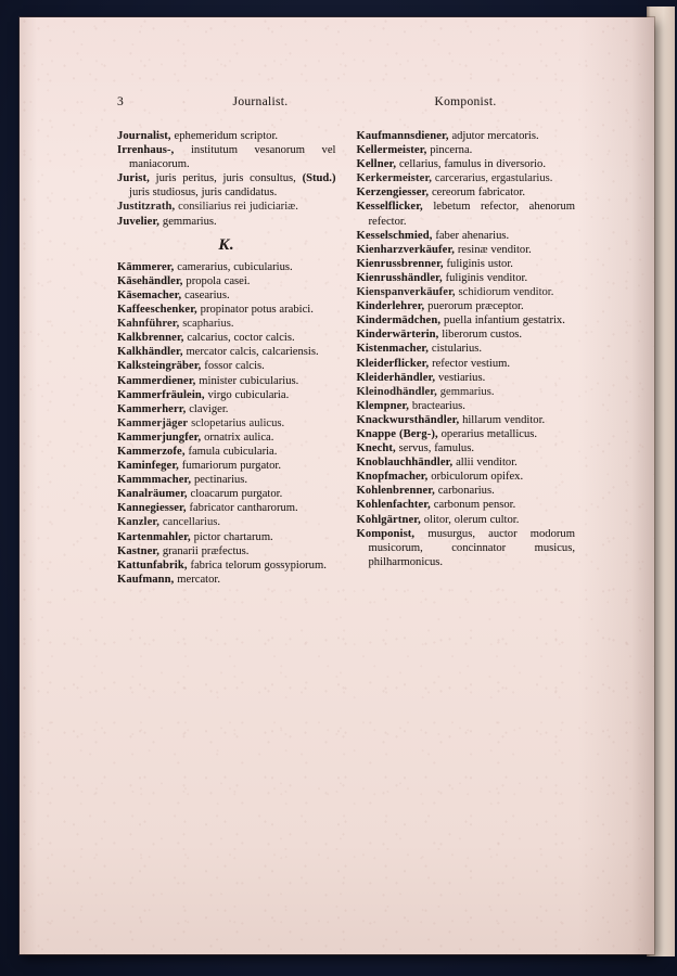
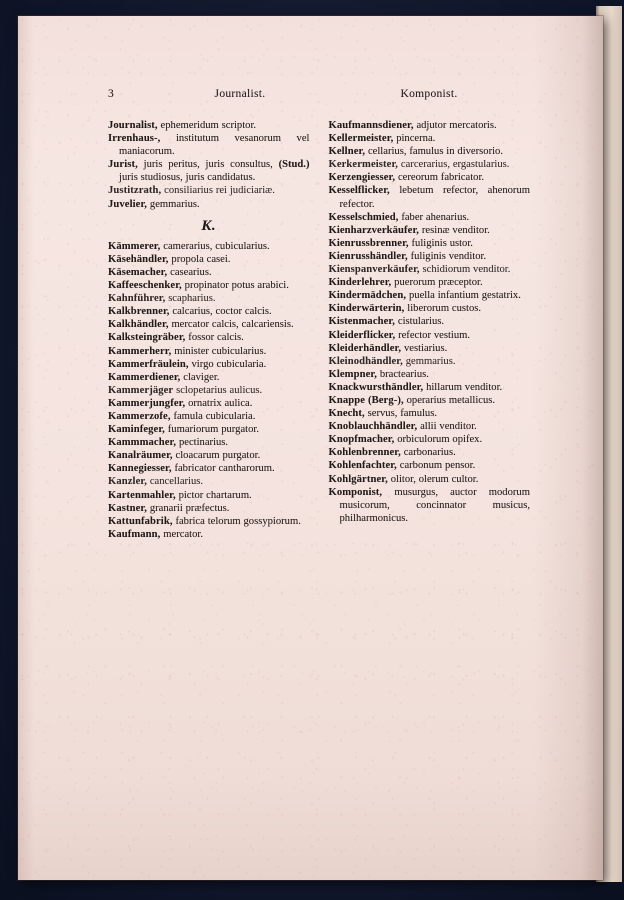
  3
  Journalist.
  Komponist.
  Journalist, ephemeridum scriptor.
  Irrenhaus-, institutum vesanorum vel maniacorum.
  Jurist, juris peritus, juris consultus, (Stud.) juris studiosus, juris candidatus.
  Justitzrath, consiliarius rei judiciariæ.
  Juvelier, gemmarius.
  K.
  Kämmerer, camerarius, cubicularius.
  Käsehändler, propola casei.
  Käsemacher, casearius.
  Kaffeeschenker, propinator potus arabici.
  Kahnführer, scapharius.
  Kalkbrenner, calcarius, coctor calcis.
  Kalkhändler, mercator calcis, calcariensis.
  Kalksteingräber, fossor calcis.
- Kammerdiener, minister cubicularius.
+ Kammerherr, minister cubicularius.
  Kammerfräulein, virgo cubicularia.
- Kammerherr, claviger.
+ Kammerdiener, claviger.
  Kammerjäger sclopetarius aulicus.
  Kammerjungfer, ornatrix aulica.
  Kammerzofe, famula cubicularia.
  Kaminfeger, fumariorum purgator.
  Kammmacher, pectinarius.
  Kanalräumer, cloacarum purgator.
  Kannegiesser, fabricator cantharorum.
  Kanzler, cancellarius.
  Kartenmahler, pictor chartarum.
  Kastner, granarii præfectus.
  Kattunfabrik, fabrica telorum gossypiorum.
  Kaufmann, mercator.
  Kaufmannsdiener, adjutor mercatoris.
  Kellermeister, pincerna.
  Kellner, cellarius, famulus in diversorio.
  Kerkermeister, carcerarius, ergastularius.
  Kerzengiesser, cereorum fabricator.
  Kesselflicker, lebetum refector, ahenorum refector.
  Kesselschmied, faber ahenarius.
  Kienharzverkäufer, resinæ venditor.
  Kienrussbrenner, fuliginis ustor.
  Kienrusshändler, fuliginis venditor.
  Kienspanverkäufer, schidiorum venditor.
  Kinderlehrer, puerorum præceptor.
  Kindermädchen, puella infantium gestatrix.
  Kinderwärterin, liberorum custos.
  Kistenmacher, cistularius.
  Kleiderflicker, refector vestium.
  Kleiderhändler, vestiarius.
  Kleinodhändler, gemmarius.
  Klempner, bractearius.
  Knackwursthändler, hillarum venditor.
  Knappe (Berg-), operarius metallicus.
  Knecht, servus, famulus.
  Knoblauchhändler, allii venditor.
  Knopfmacher, orbiculorum opifex.
  Kohlenbrenner, carbonarius.
  Kohlenfachter, carbonum pensor.
  Kohlgärtner, olitor, olerum cultor.
  Komponist, musurgus, auctor modorum musicorum, concinnator musicus, philharmonicus.
